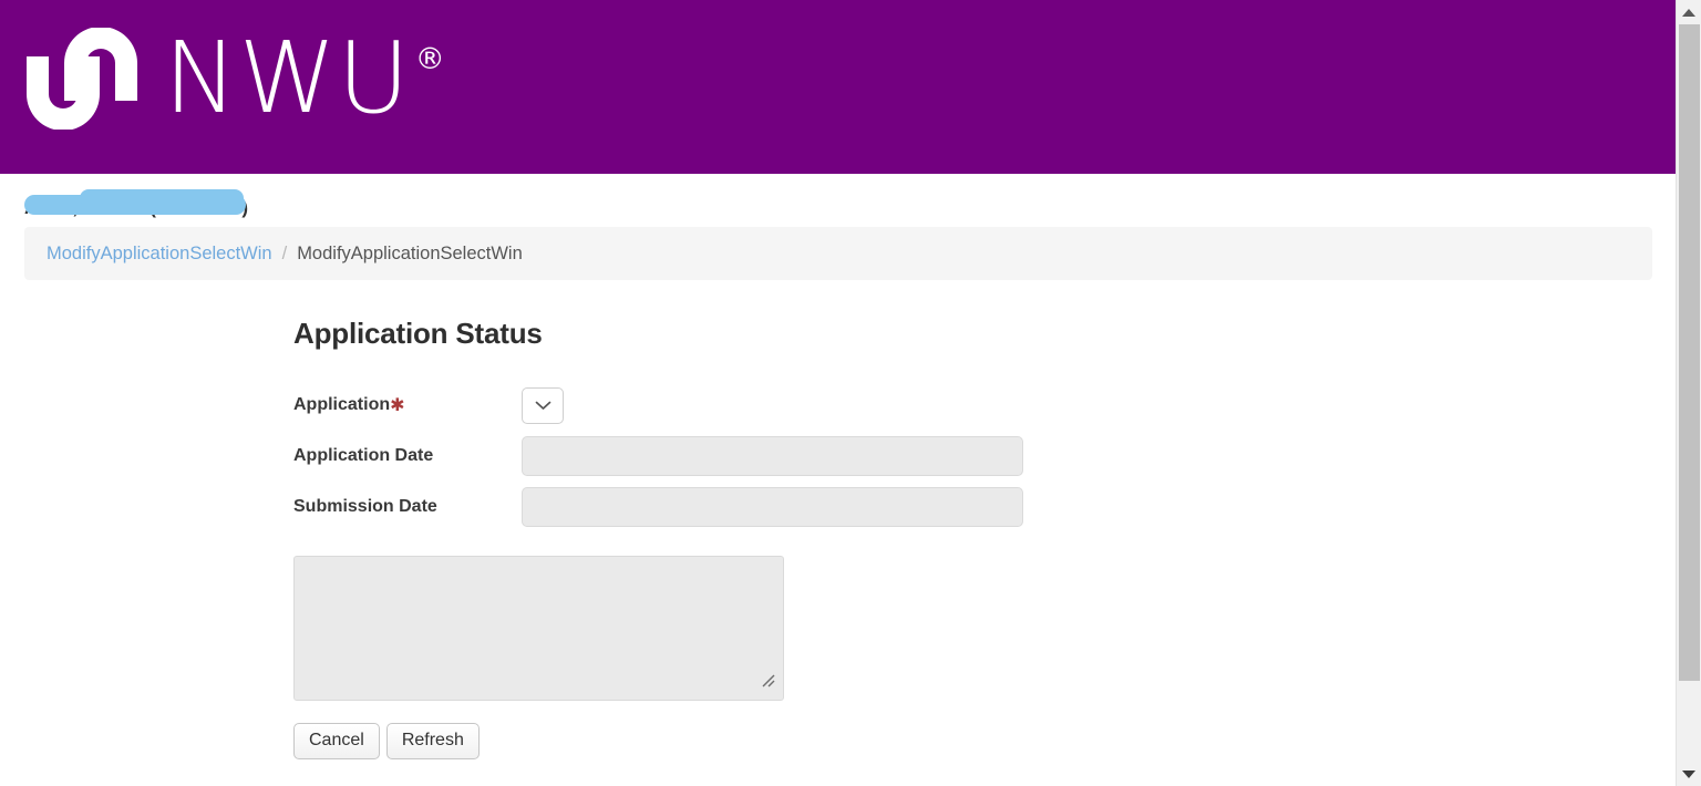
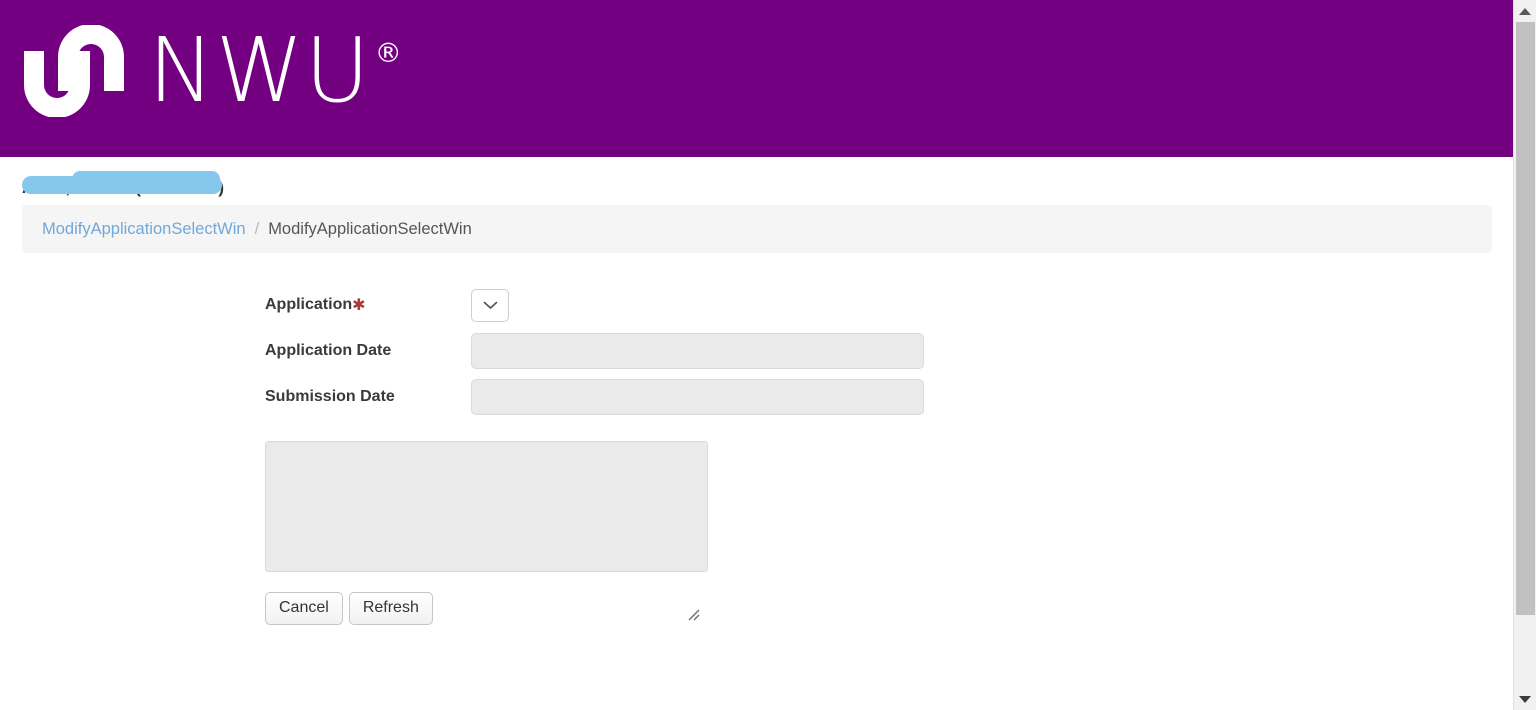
  NWU
  ®
  ModifyApplicationSelectWin
  /
  ModifyApplicationSelectWin
- Application Status
  Application✱
  Application Date
  Submission Date
  Cancel
  Refresh
